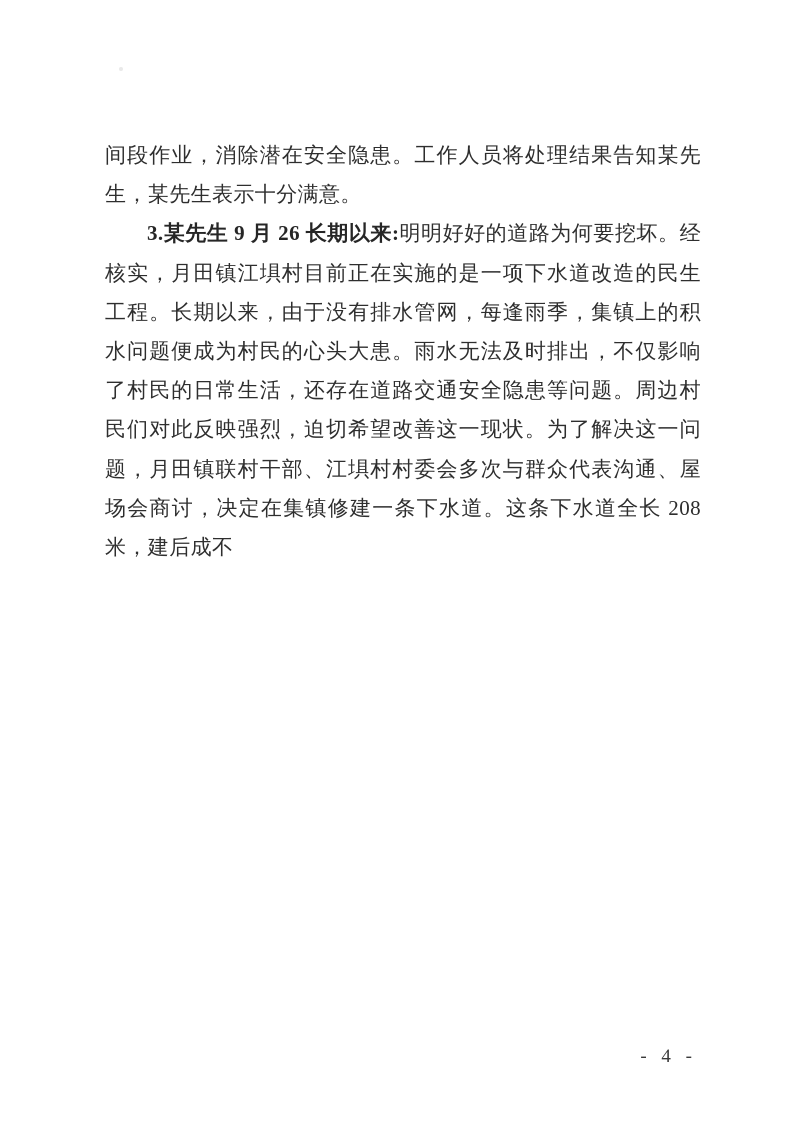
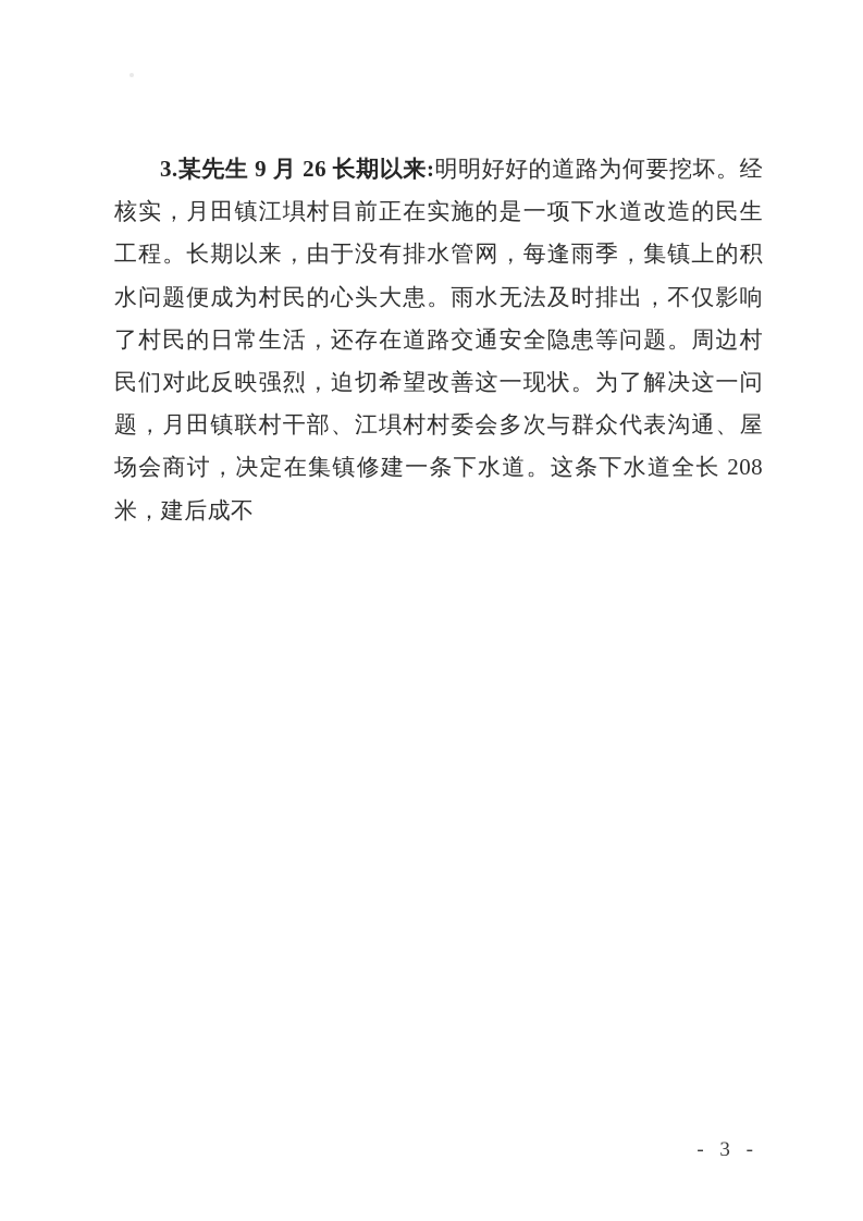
- 间段作业，消除潜在安全隐患。工作人员将处理结果告知某先生，某先生表示十分满意。
  3.某先生 9 月 26 长期以来:明明好好的道路为何要挖坏。经核实，月田镇江埧村目前正在实施的是一项下水道改造的民生工程。长期以来，由于没有排水管网，每逢雨季，集镇上的积水问题便成为村民的心头大患。雨水无法及时排出，不仅影响了村民的日常生活，还存在道路交通安全隐患等问题。周边村民们对此反映强烈，迫切希望改善这一现状。为了解决这一问题，月田镇联村干部、江埧村村委会多次与群众代表沟通、屋场会商讨，决定在集镇修建一条下水道。这条下水道全长 208 米，建后成不
- - 4 -
+ - 3 -
